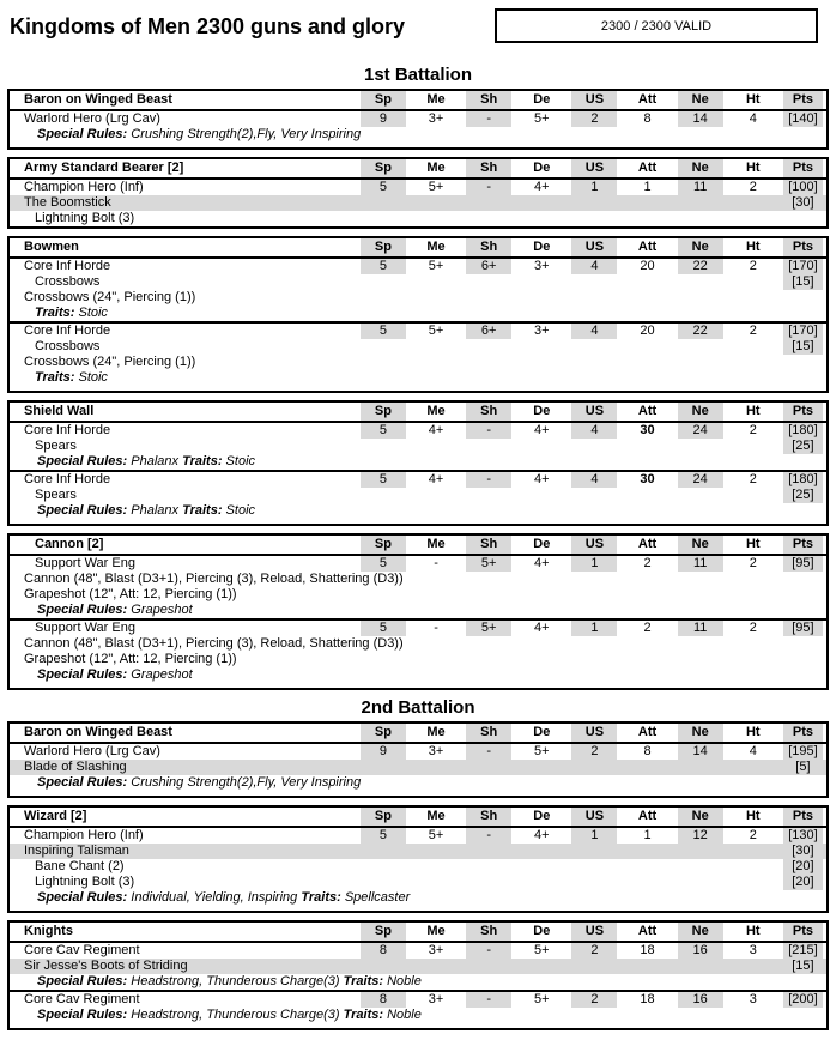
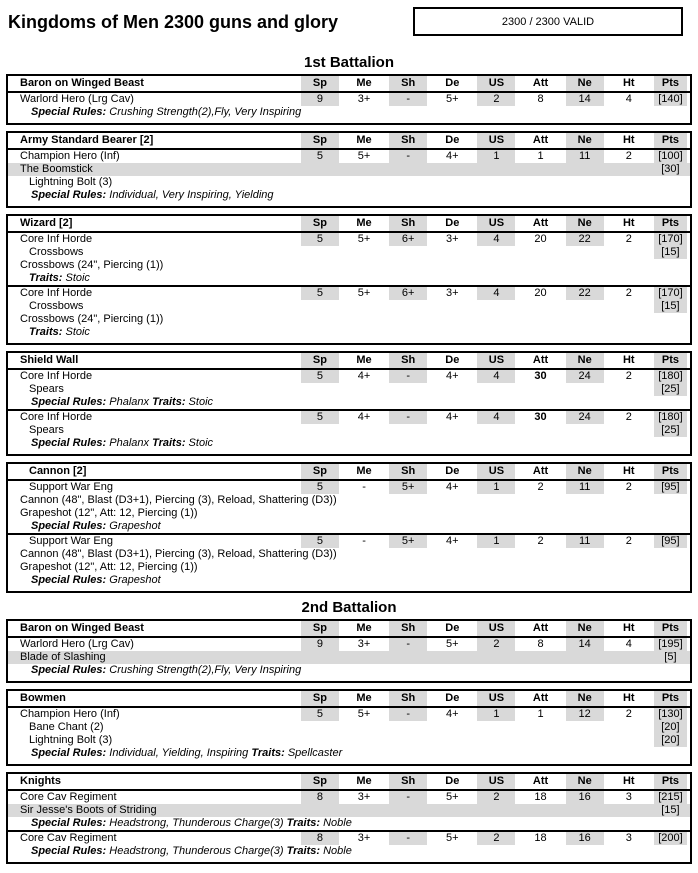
  Kingdoms of Men 2300 guns and glory
  2300 / 2300 VALID
  1st Battalion
  Baron on Winged Beast	Sp	Me	Sh	De	US	Att	Ne	Ht	Pts
  Warlord Hero (Lrg Cav)	9	3+	-	5+	2	8	14	4	[140]
  Special Rules: Crushing Strength(2),Fly, Very Inspiring
  Army Standard Bearer [2]	Sp	Me	Sh	De	US	Att	Ne	Ht	Pts
  Champion Hero (Inf)	5	5+	-	4+	1	1	11	2	[100]
  The Boomstick	[30]
  Lightning Bolt (3)
+ Special Rules: Individual, Very Inspiring, Yielding
- Bowmen	Sp	Me	Sh	De	US	Att	Ne	Ht	Pts
+ Wizard [2]	Sp	Me	Sh	De	US	Att	Ne	Ht	Pts
  Core Inf Horde	5	5+	6+	3+	4	20	22	2	[170]
  Crossbows	[15]
  Crossbows (24", Piercing (1))
  Traits: Stoic
  Core Inf Horde	5	5+	6+	3+	4	20	22	2	[170]
  Crossbows	[15]
  Crossbows (24", Piercing (1))
  Traits: Stoic
  Shield Wall	Sp	Me	Sh	De	US	Att	Ne	Ht	Pts
  Core Inf Horde	5	4+	-	4+	4	30	24	2	[180]
  Spears	[25]
  Special Rules: Phalanx Traits: Stoic
  Core Inf Horde	5	4+	-	4+	4	30	24	2	[180]
  Spears	[25]
  Special Rules: Phalanx Traits: Stoic
  Cannon [2]	Sp	Me	Sh	De	US	Att	Ne	Ht	Pts
  Support War Eng	5	-	5+	4+	1	2	11	2	[95]
  Cannon (48", Blast (D3+1), Piercing (3), Reload, Shattering (D3))
  Grapeshot (12", Att: 12, Piercing (1))
  Special Rules: Grapeshot
  Support War Eng	5	-	5+	4+	1	2	11	2	[95]
  Cannon (48", Blast (D3+1), Piercing (3), Reload, Shattering (D3))
  Grapeshot (12", Att: 12, Piercing (1))
  Special Rules: Grapeshot
  2nd Battalion
  Baron on Winged Beast	Sp	Me	Sh	De	US	Att	Ne	Ht	Pts
  Warlord Hero (Lrg Cav)	9	3+	-	5+	2	8	14	4	[195]
  Blade of Slashing	[5]
  Special Rules: Crushing Strength(2),Fly, Very Inspiring
- Wizard [2]	Sp	Me	Sh	De	US	Att	Ne	Ht	Pts
+ Bowmen	Sp	Me	Sh	De	US	Att	Ne	Ht	Pts
  Champion Hero (Inf)	5	5+	-	4+	1	1	12	2	[130]
- Inspiring Talisman	[30]
  Bane Chant (2)	[20]
  Lightning Bolt (3)	[20]
  Special Rules: Individual, Yielding, Inspiring Traits: Spellcaster
  Knights	Sp	Me	Sh	De	US	Att	Ne	Ht	Pts
  Core Cav Regiment	8	3+	-	5+	2	18	16	3	[215]
  Sir Jesse's Boots of Striding	[15]
  Special Rules: Headstrong, Thunderous Charge(3) Traits: Noble
  Core Cav Regiment	8	3+	-	5+	2	18	16	3	[200]
  Special Rules: Headstrong, Thunderous Charge(3) Traits: Noble
